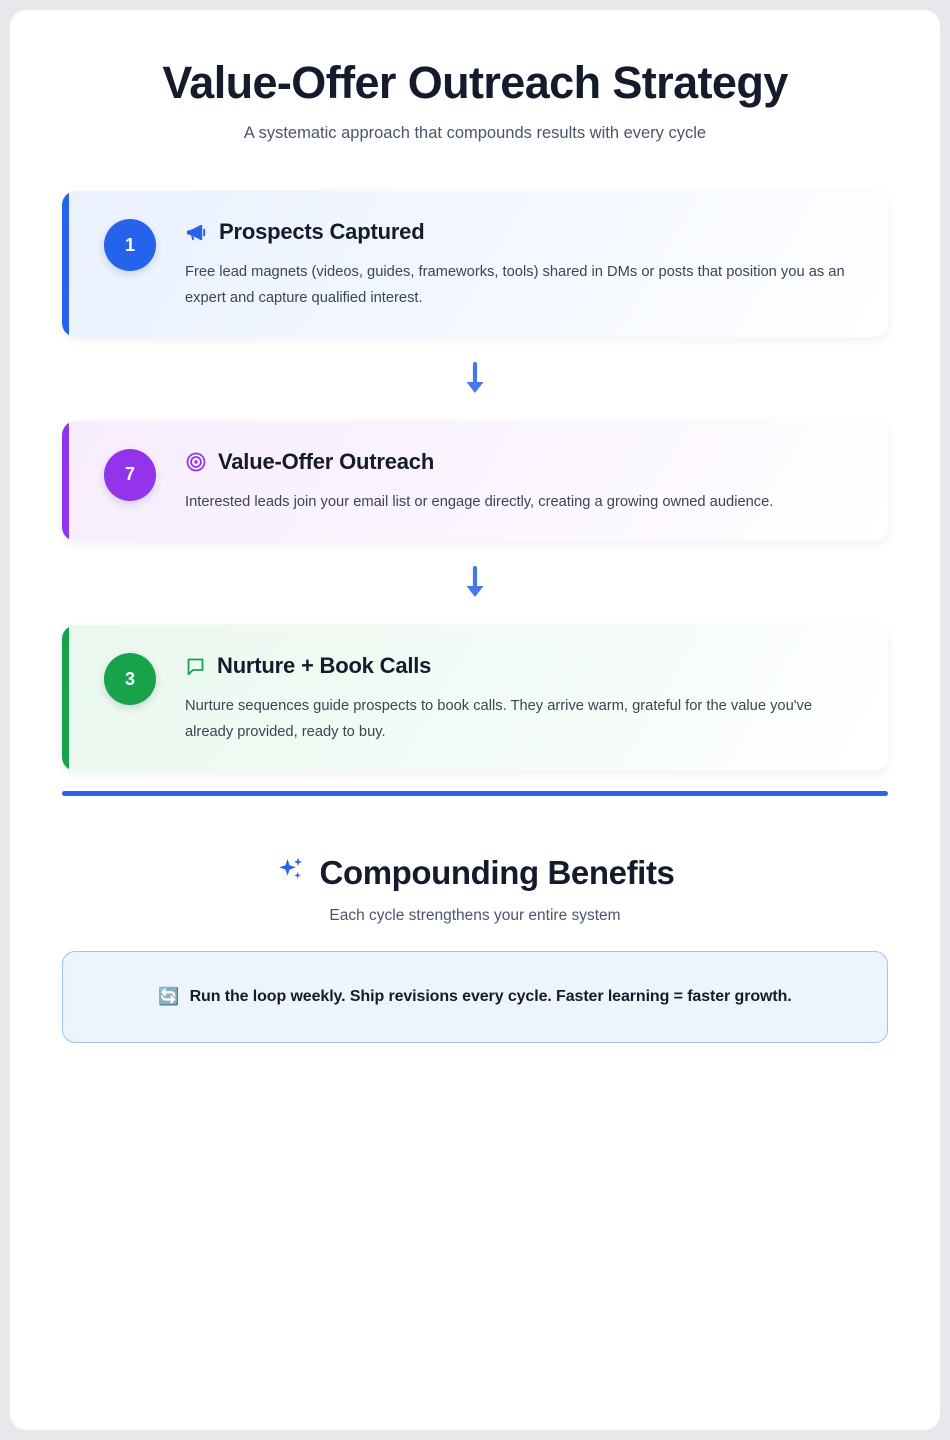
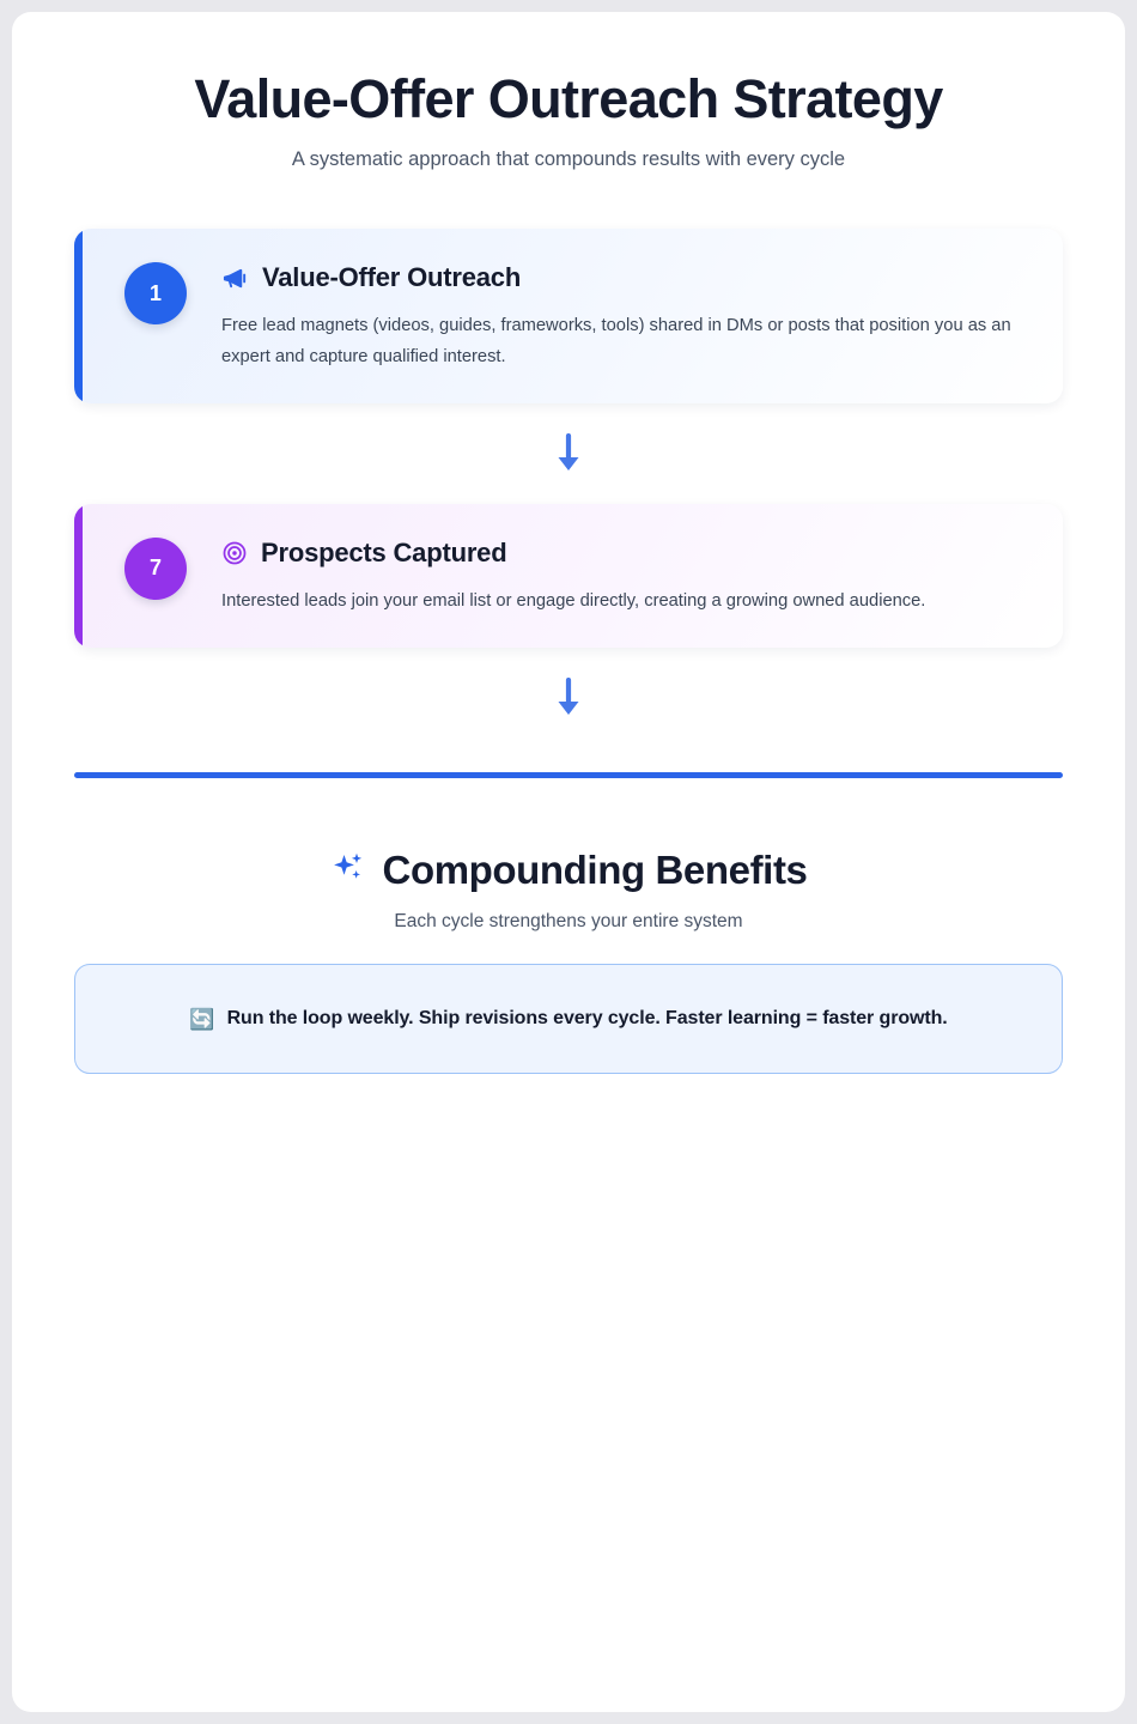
  Value-Offer Outreach Strategy
  A systematic approach that compounds results with every cycle
  1
- Prospects Captured
+ Value-Offer Outreach
  Free lead magnets (videos, guides, frameworks, tools) shared in DMs or posts that position you as an expert and capture qualified interest.
  7
- Value-Offer Outreach
+ Prospects Captured
  Interested leads join your email list or engage directly, creating a growing owned audience.
- 3
- Nurture + Book Calls
- Nurture sequences guide prospects to book calls. They arrive warm, grateful for the value you've already provided, ready to buy.
  Compounding Benefits
  Each cycle strengthens your entire system
  🔄
  Run the loop weekly. Ship revisions every cycle. Faster learning = faster growth.
